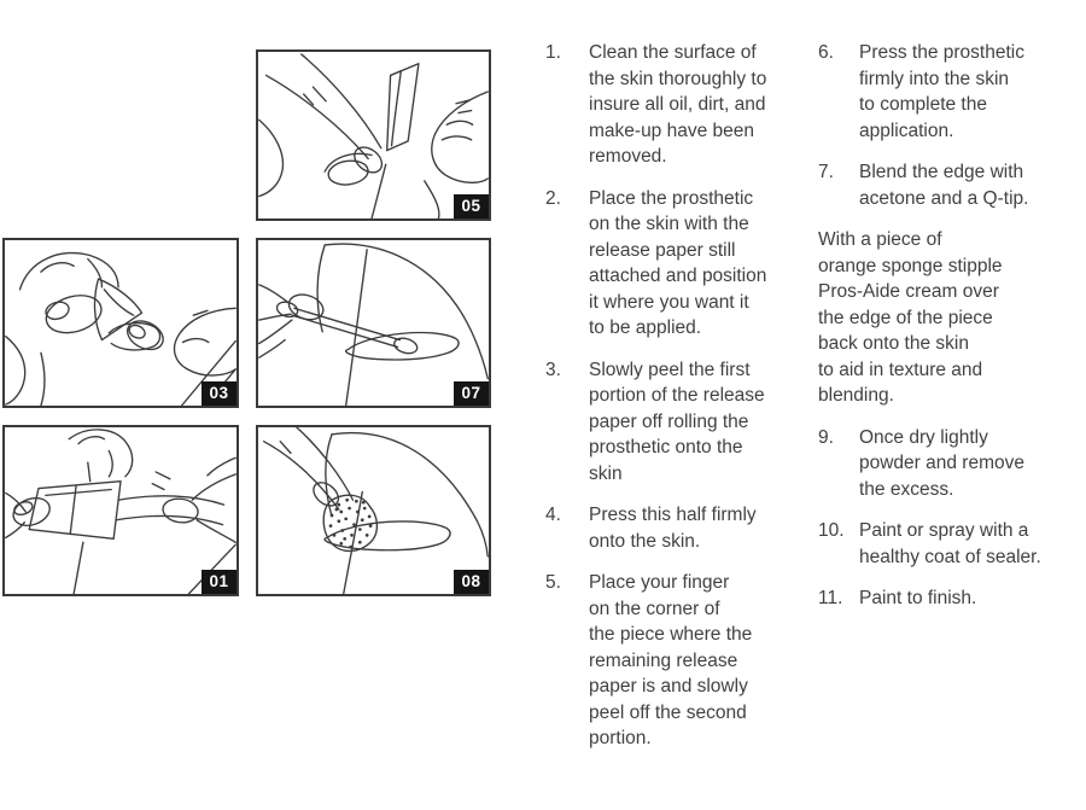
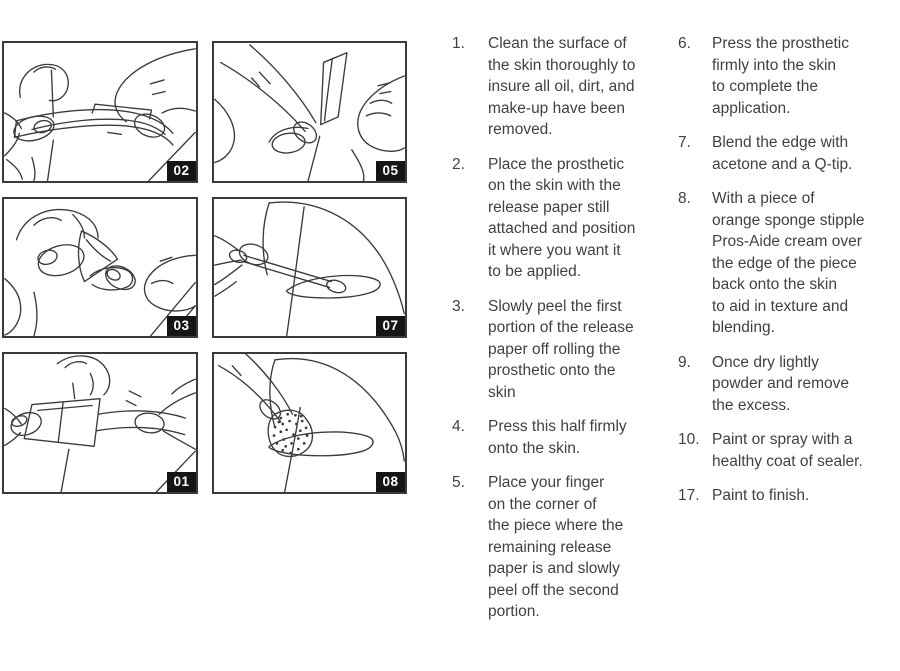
+ 02
  05
  03
  07
  01
  08
  1.
  Clean the surface of
  the skin thoroughly to
  insure all oil, dirt, and
  make-up have been
  removed.
  2.
  Place the prosthetic
  on the skin with the
  release paper still
  attached and position
  it where you want it
  to be applied.
  3.
  Slowly peel the first
  portion of the release
  paper off rolling the
  prosthetic onto the
  skin
  4.
  Press this half firmly
  onto the skin.
  5.
  Place your finger
  on the corner of
  the piece where the
  remaining release
  paper is and slowly
  peel off the second
  portion.
  6.
  Press the prosthetic
  firmly into the skin
  to complete the
  application.
  7.
  Blend the edge with
  acetone and a Q-tip.
+ 8.
  With a piece of
  orange sponge stipple
  Pros-Aide cream over
  the edge of the piece
  back onto the skin
  to aid in texture and
  blending.
  9.
  Once dry lightly
  powder and remove
  the excess.
  10.
  Paint or spray with a
  healthy coat of sealer.
- 11.
+ 17.
  Paint to finish.
